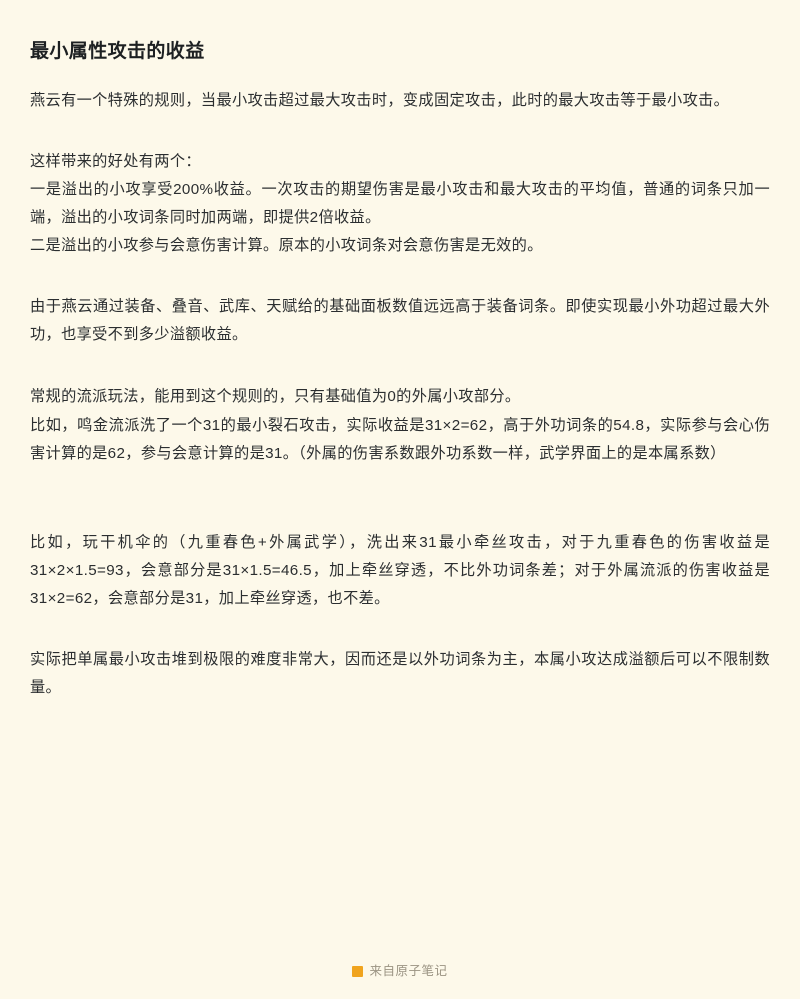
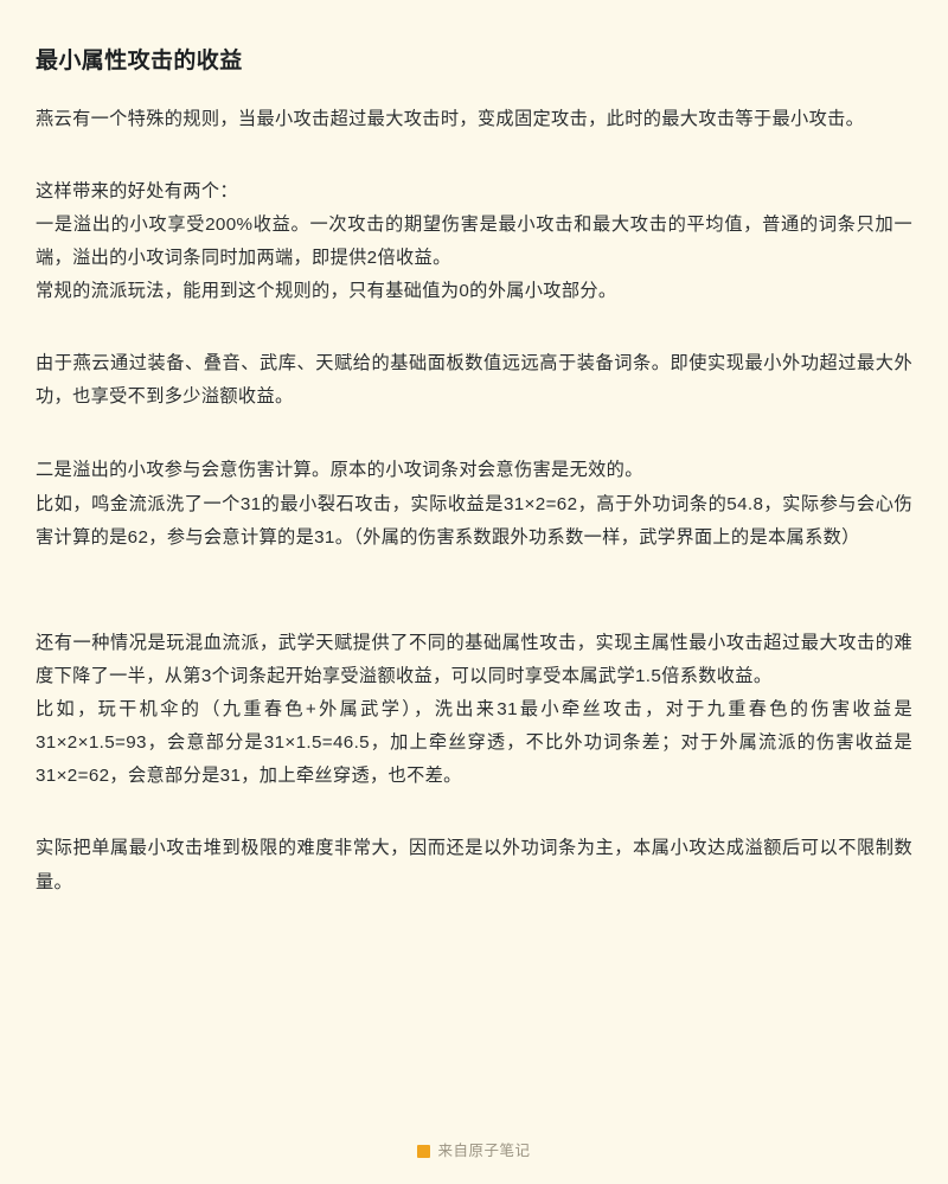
  最小属性攻击的收益
  燕云有一个特殊的规则，当最小攻击超过最大攻击时，变成固定攻击，此时的最大攻击等于最小攻击。
  这样带来的好处有两个：
  一是溢出的小攻享受200%收益。一次攻击的期望伤害是最小攻击和最大攻击的平均值，普通的词条只加一端，溢出的小攻词条同时加两端，即提供2倍收益。
- 二是溢出的小攻参与会意伤害计算。原本的小攻词条对会意伤害是无效的。
+ 常规的流派玩法，能用到这个规则的，只有基础值为0的外属小攻部分。
  由于燕云通过装备、叠音、武库、天赋给的基础面板数值远远高于装备词条。即使实现最小外功超过最大外功，也享受不到多少溢额收益。
- 常规的流派玩法，能用到这个规则的，只有基础值为0的外属小攻部分。
+ 二是溢出的小攻参与会意伤害计算。原本的小攻词条对会意伤害是无效的。
  比如，鸣金流派洗了一个31的最小裂石攻击，实际收益是31×2=62，高于外功词条的54.8，实际参与会心伤害计算的是62，参与会意计算的是31。（外属的伤害系数跟外功系数一样，武学界面上的是本属系数）
+ 还有一种情况是玩混血流派，武学天赋提供了不同的基础属性攻击，实现主属性最小攻击超过最大攻击的难度下降了一半，从第3个词条起开始享受溢额收益，可以同时享受本属武学1.5倍系数收益。
  比如，玩干机伞的（九重春色+外属武学），洗出来31最小牵丝攻击，对于九重春色的伤害收益是31×2×1.5=93，会意部分是31×1.5=46.5，加上牵丝穿透，不比外功词条差；对于外属流派的伤害收益是31×2=62，会意部分是31，加上牵丝穿透，也不差。
  实际把单属最小攻击堆到极限的难度非常大，因而还是以外功词条为主，本属小攻达成溢额后可以不限制数量。
  来自原子笔记
